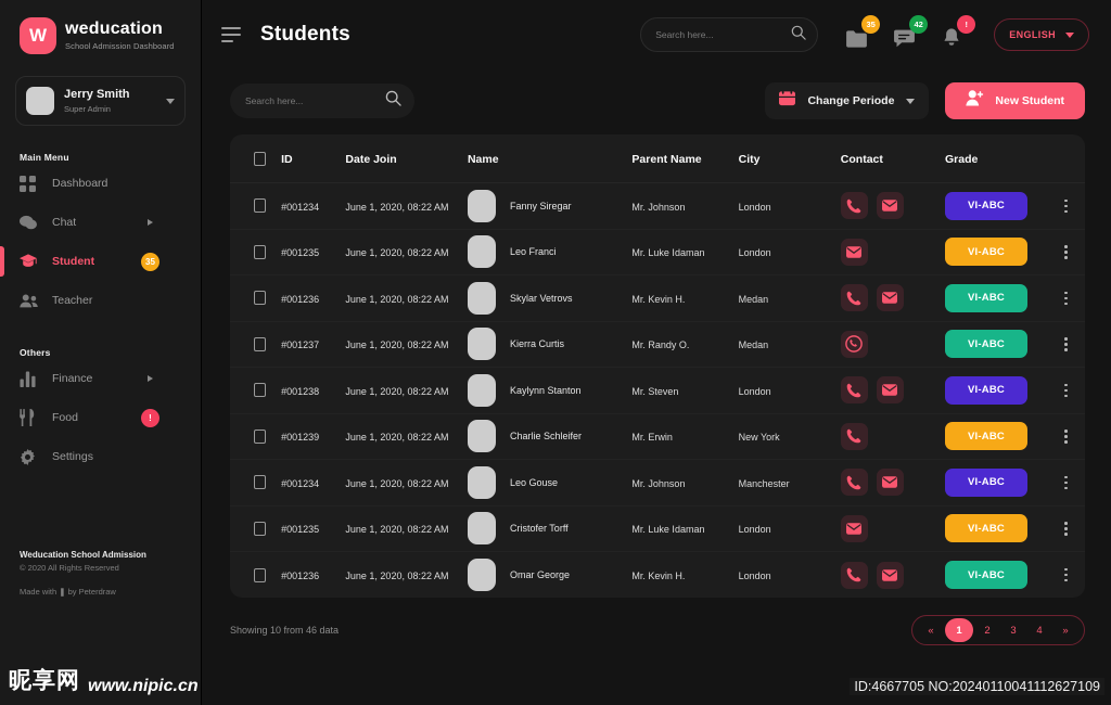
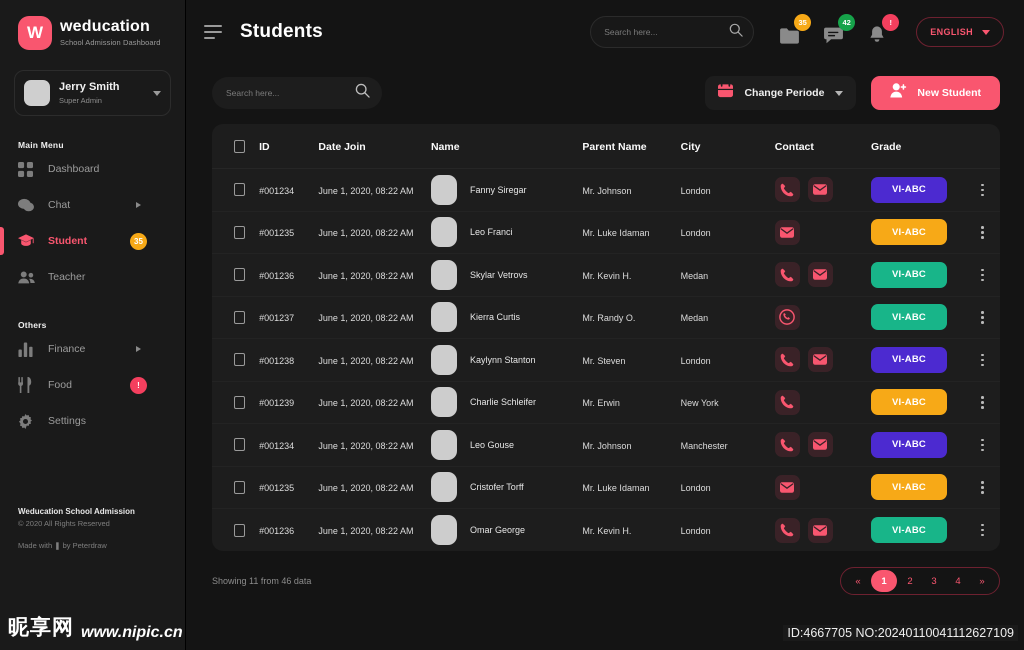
  W
  weducation
  School Admission Dashboard
  Jerry Smith
  Super Admin
  Main Menu
  Dashboard
  Chat
  Student
  35
  Teacher
  Others
  Finance
  Food
  !
  Settings
  Weducation School Admission
  © 2020 All Rights Reserved
  Made with ❚ by Peterdraw
  Students
  Search here...
  35
  42
  !
  ENGLISH
  Search here...
  Change Periode
  New Student
  	ID	Date Join	Name	Parent Name	City	Contact	Grade
  	#001234	June 1, 2020, 08:22 AM	Fanny Siregar	Mr. Johnson	London		VI-ABC
  	#001235	June 1, 2020, 08:22 AM	Leo Franci	Mr. Luke Idaman	London		VI-ABC
  	#001236	June 1, 2020, 08:22 AM	Skylar Vetrovs	Mr. Kevin H.	Medan		VI-ABC
  	#001237	June 1, 2020, 08:22 AM	Kierra Curtis	Mr. Randy O.	Medan		VI-ABC
  	#001238	June 1, 2020, 08:22 AM	Kaylynn Stanton	Mr. Steven	London		VI-ABC
  	#001239	June 1, 2020, 08:22 AM	Charlie Schleifer	Mr. Erwin	New York		VI-ABC
  	#001234	June 1, 2020, 08:22 AM	Leo Gouse	Mr. Johnson	Manchester		VI-ABC
  	#001235	June 1, 2020, 08:22 AM	Cristofer Torff	Mr. Luke Idaman	London		VI-ABC
  	#001236	June 1, 2020, 08:22 AM	Omar George	Mr. Kevin H.	London		VI-ABC
- Showing 10 from 46 data
+ Showing 11 from 46 data
  «
  1
  2
  3
  4
  »
  ID:4667705 NO:20240110041112627109
  昵享网
  www.nipic.cn
